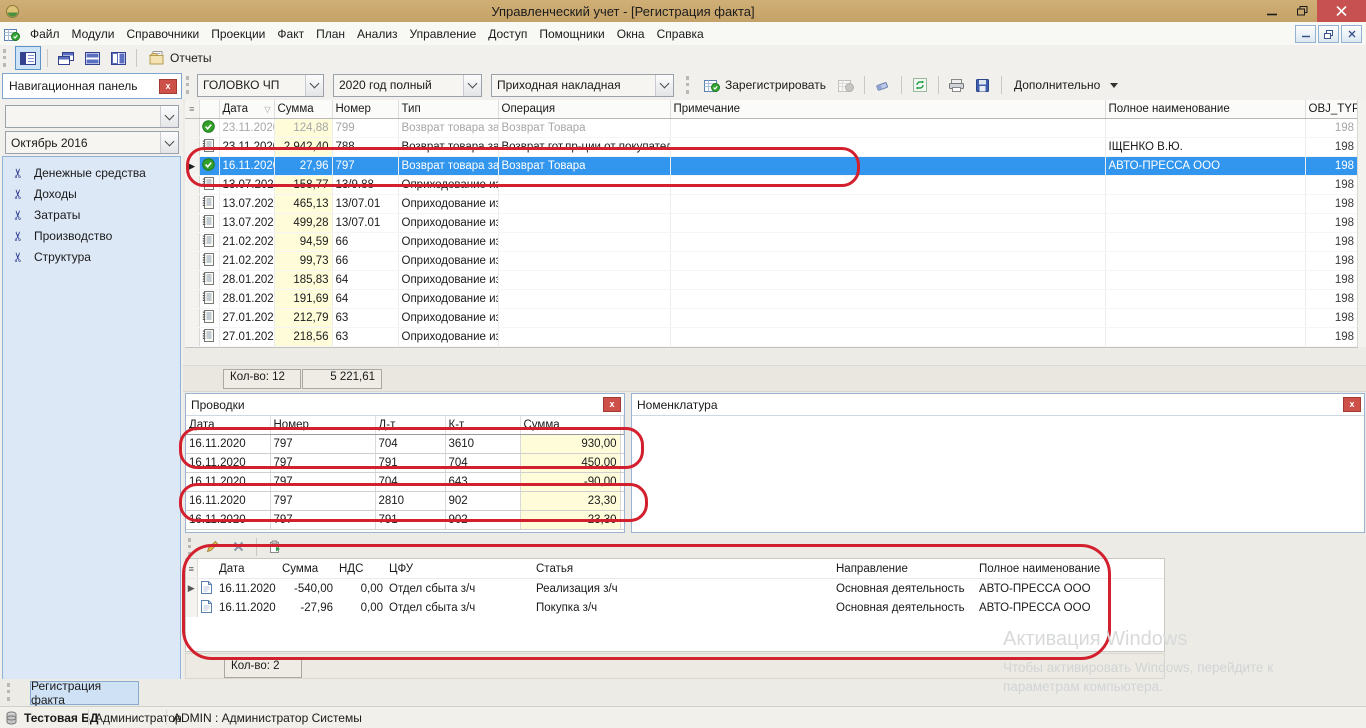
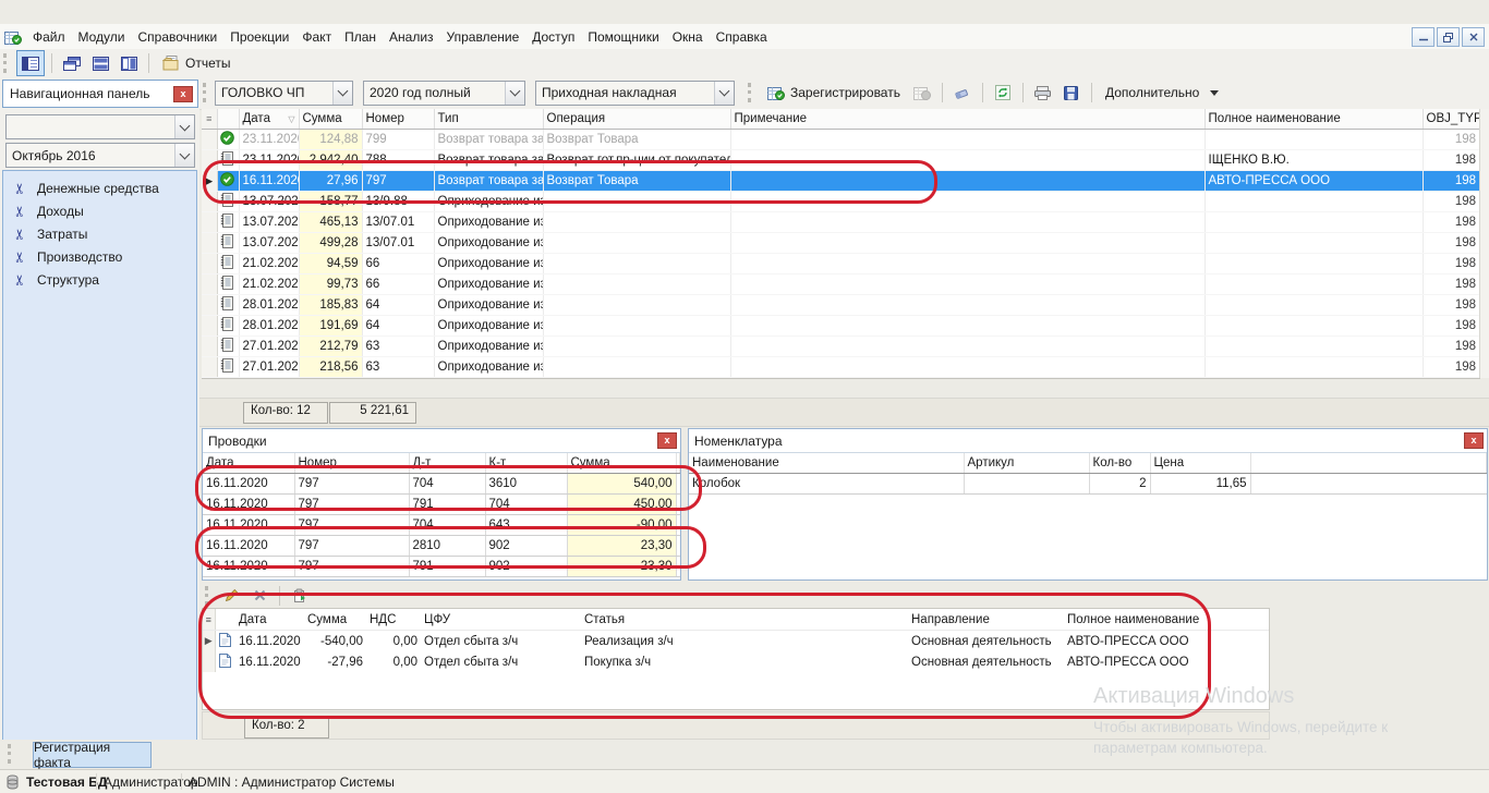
- Управленческий учет - [Регистрация факта]
  Файл
  Модули
  Справочники
  Проекции
  Факт
  План
  Анализ
  Управление
  Доступ
  Помощники
  Окна
  Справка
  Отчеты
  Навигационная панель
  x
  ГОЛОВКО ЧП
  2020 год полный
  Приходная накладная
  Зарегистрировать
  Дополнительно
  Октябрь 2016
  Денежные средства
  Доходы
  Затраты
  Производство
  Структура
  ≡		Дата ▽	Сумма	Номер	Тип	Операция	Примечание	Полное наименование	OBJ_TYP
  		23.11.202	124,88	799	Возврат товара за	Возврат Товара			198
  		23.11.202	2 942,40	788	Возврат товара за	Возврат гот.пр-ции от покупател		ІЩЕНКО В.Ю.	198
  ▶		16.11.202	27,96	797	Возврат товара за	Возврат Товара		АВТО-ПРЕССА ООО	198
  		13.07.202	158,77	13/9.88	Оприходование и				198
  		13.07.202	465,13	13/07.01	Оприходование и				198
  		13.07.202	499,28	13/07.01	Оприходование и				198
  		21.02.202	94,59	66	Оприходование и				198
  		21.02.202	99,73	66	Оприходование и				198
  		28.01.202	185,83	64	Оприходование и				198
  		28.01.202	191,69	64	Оприходование и				198
  		27.01.202	212,79	63	Оприходование и				198
  		27.01.202	218,56	63	Оприходование и				198
  Кол-во: 12
  5 221,61
  Проводки
  x
  Дата	Номер	Д-т	К-т	Сумма
- 16.11.2020	797	704	3610	930,00
+ 16.11.2020	797	704	3610	540,00
  16.11.2020	797	791	704	450,00
  16.11.2020	797	704	643	-90,00
  16.11.2020	797	2810	902	23,30
  16.11.2020	797	791	902	-23,30
  Номенклатура
  x
+ Наименование	Артикул	Кол-во	Цена
+ Колобок		2	11,65
  ≡		Дата	Сумма	НДС	ЦФУ	Статья	Направление	Полное наименование
  ▶		16.11.2020	-540,00	0,00	Отдел сбыта з/ч	Реализация з/ч	Основная деятельность	АВТО-ПРЕССА ООО
  		16.11.2020	-27,96	0,00	Отдел сбыта з/ч	Покупка з/ч	Основная деятельность	АВТО-ПРЕССА ООО
  Кол-во: 2
  Регистрация факта
  Тестовая БД
  Администраор
  ADMIN : Администратор Системы
  Активация Windows
  Чтобы активировать Windows, перейдите к
  параметрам компьютера.
